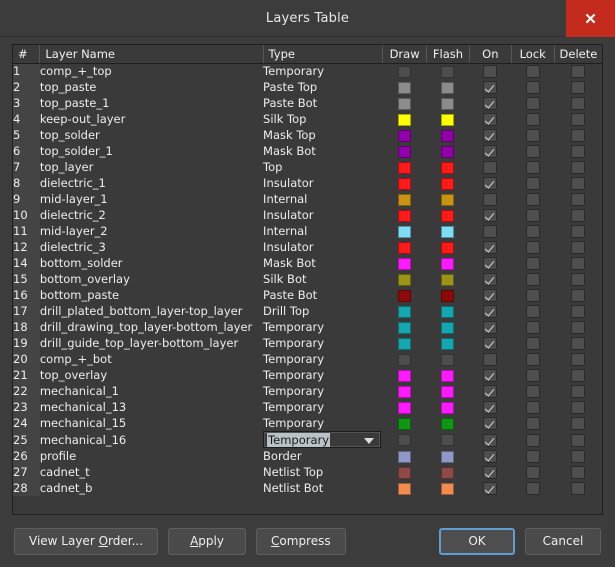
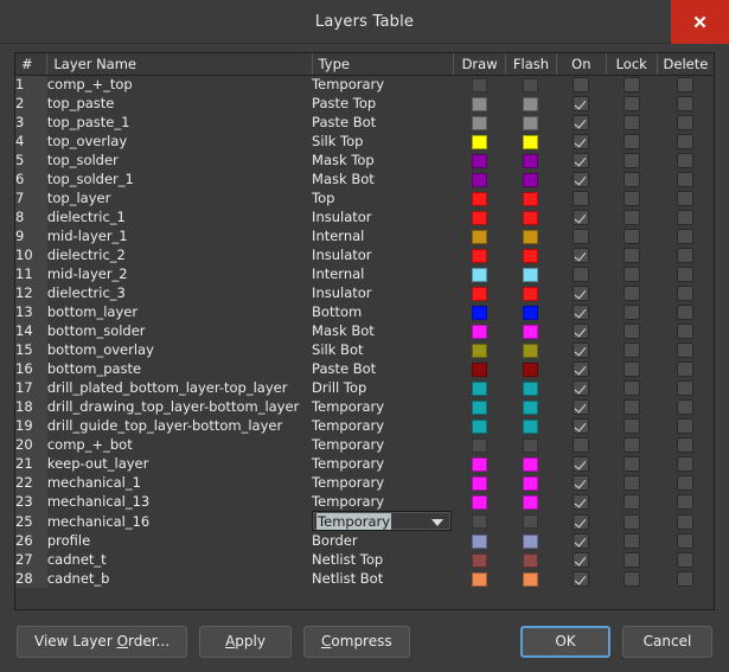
  Layers Table
  ✕
  #	Layer Name	Type	Draw	Flash	On	Lock	Delete
  1	comp_+_top	Temporary
  2	top_paste	Paste Top
  3	top_paste_1	Paste Bot
- 4	keep-out_layer	Silk Top
+ 4	top_overlay	Silk Top
  5	top_solder	Mask Top
  6	top_solder_1	Mask Bot
  7	top_layer	Top
  8	dielectric_1	Insulator
  9	mid-layer_1	Internal
  10	dielectric_2	Insulator
  11	mid-layer_2	Internal
  12	dielectric_3	Insulator
+ 13	bottom_layer	Bottom
  14	bottom_solder	Mask Bot
  15	bottom_overlay	Silk Bot
  16	bottom_paste	Paste Bot
  17	drill_plated_bottom_layer-top_layer	Drill Top
  18	drill_drawing_top_layer-bottom_layer	Temporary
  19	drill_guide_top_layer-bottom_layer	Temporary
  20	comp_+_bot	Temporary
- 21	top_overlay	Temporary
+ 21	keep-out_layer	Temporary
  22	mechanical_1	Temporary
  23	mechanical_13	Temporary
- 24	mechanical_15	Temporary
  25	mechanical_16	Temporary
  26	profile	Border
  27	cadnet_t	Netlist Top
  28	cadnet_b	Netlist Bot
  View Layer Order...
  Apply
  Compress
  OK
  Cancel
